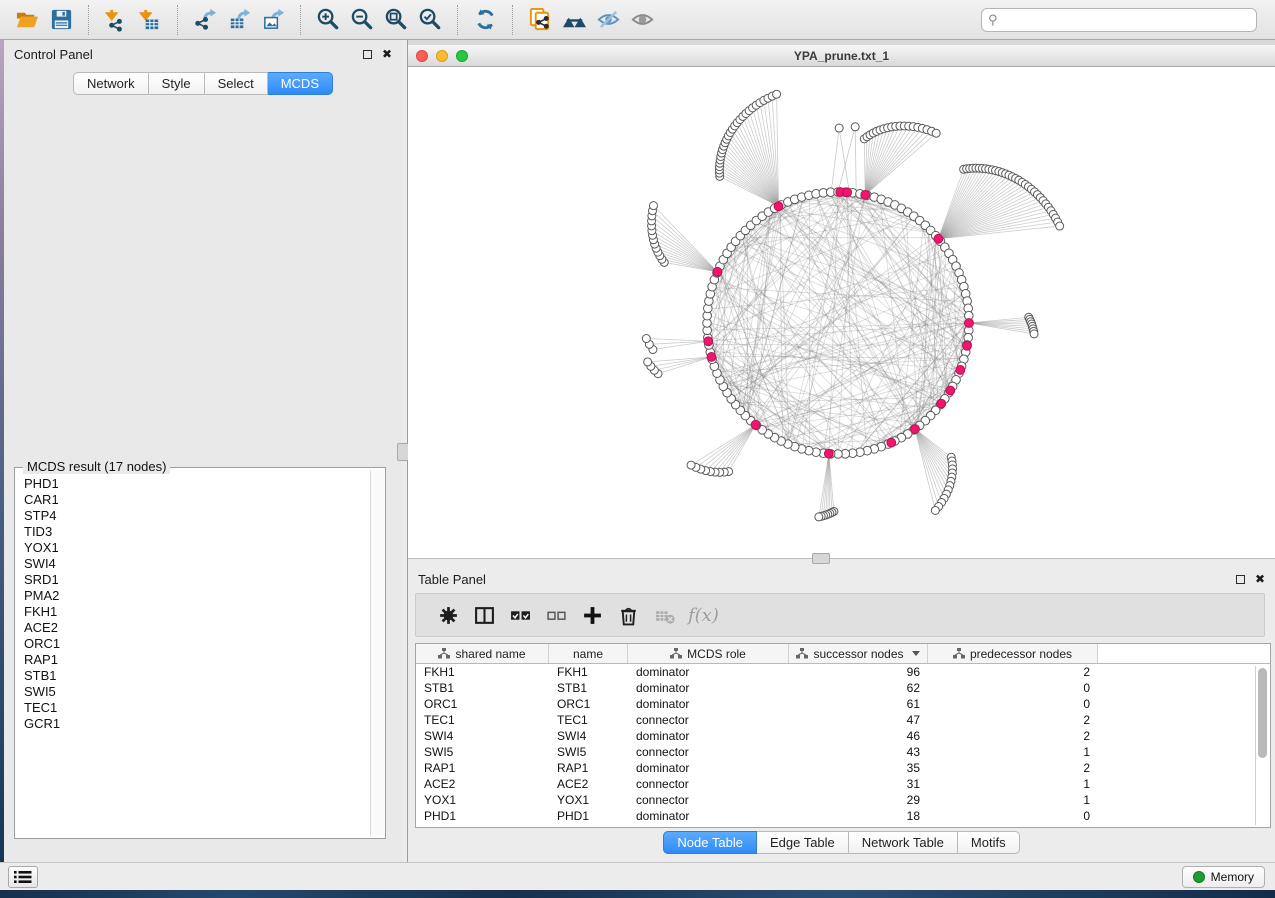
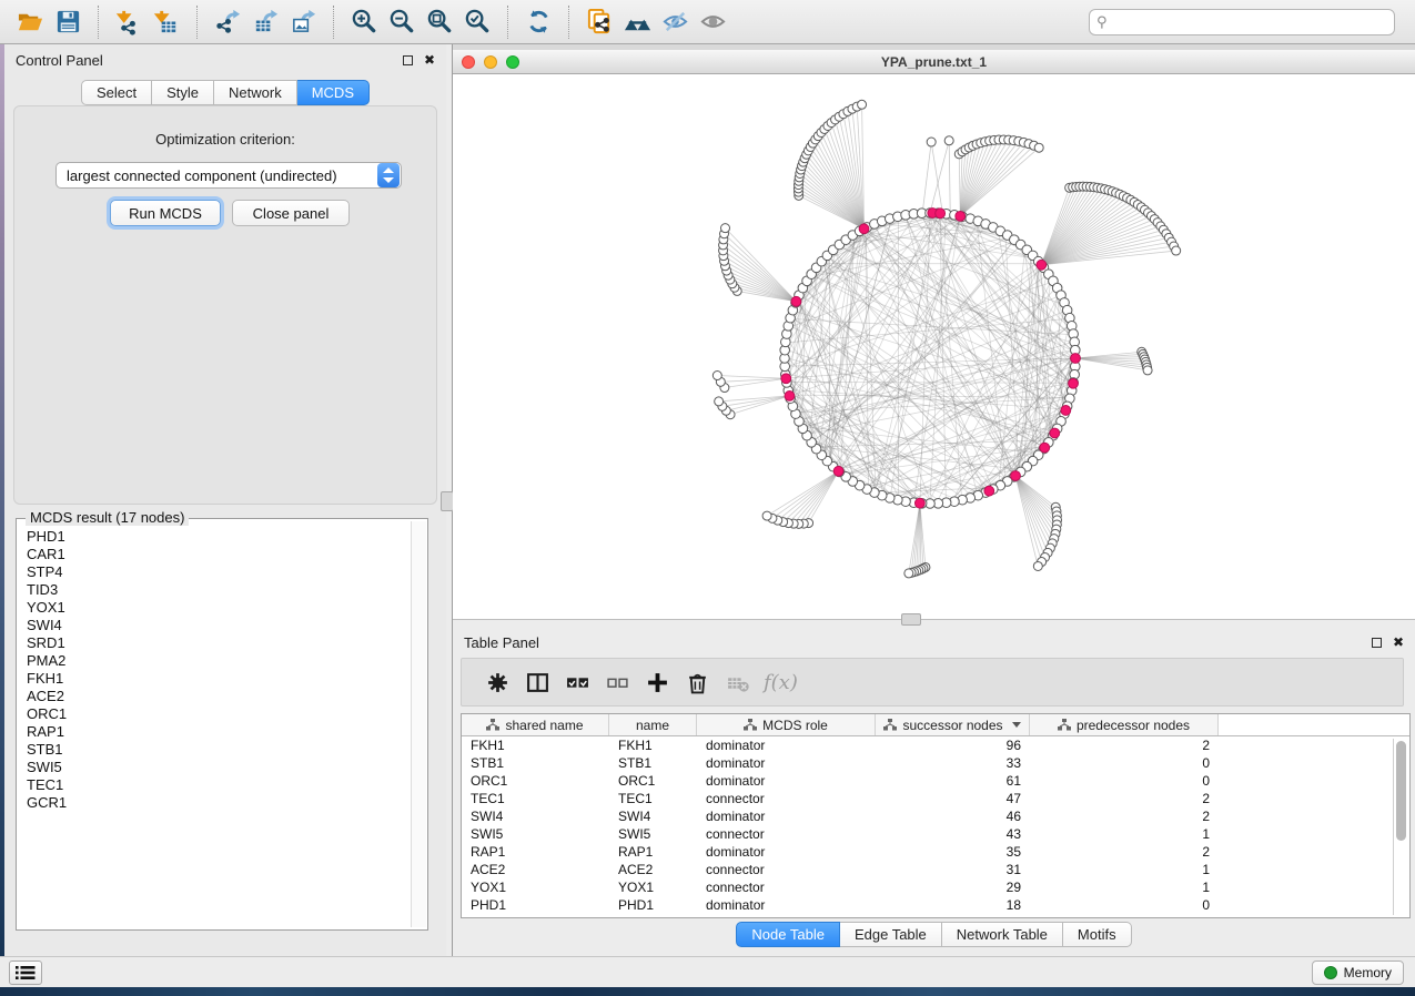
  ⚲
  Control Panel
  ✖
- Network
+ Select
  Style
- Select
+ Network
  MCDS
+ Optimization criterion:
+ largest connected component (undirected)
+ Run MCDS
+ Close panel
  MCDS result (17 nodes)
  PHD1
  CAR1
  STP4
  TID3
  YOX1
  SWI4
  SRD1
  PMA2
  FKH1
  ACE2
  ORC1
  RAP1
  STB1
  SWI5
  TEC1
  GCR1
  YPA_prune.txt_1
  Table Panel
  ✖
  f(x)
  shared name
  name
  MCDS role
  successor nodes
  predecessor nodes
  FKH1
  FKH1
  dominator
  96
  2
  STB1
  STB1
  dominator
- 62
+ 33
  0
  ORC1
  ORC1
  dominator
  61
  0
  TEC1
  TEC1
  connector
  47
  2
  SWI4
  SWI4
  dominator
  46
  2
  SWI5
  SWI5
  connector
  43
  1
  RAP1
  RAP1
  dominator
  35
  2
  ACE2
  ACE2
  connector
  31
  1
  YOX1
  YOX1
  connector
  29
  1
  PHD1
  PHD1
  dominator
  18
  0
  Node Table
  Edge Table
  Network Table
  Motifs
  Memory
